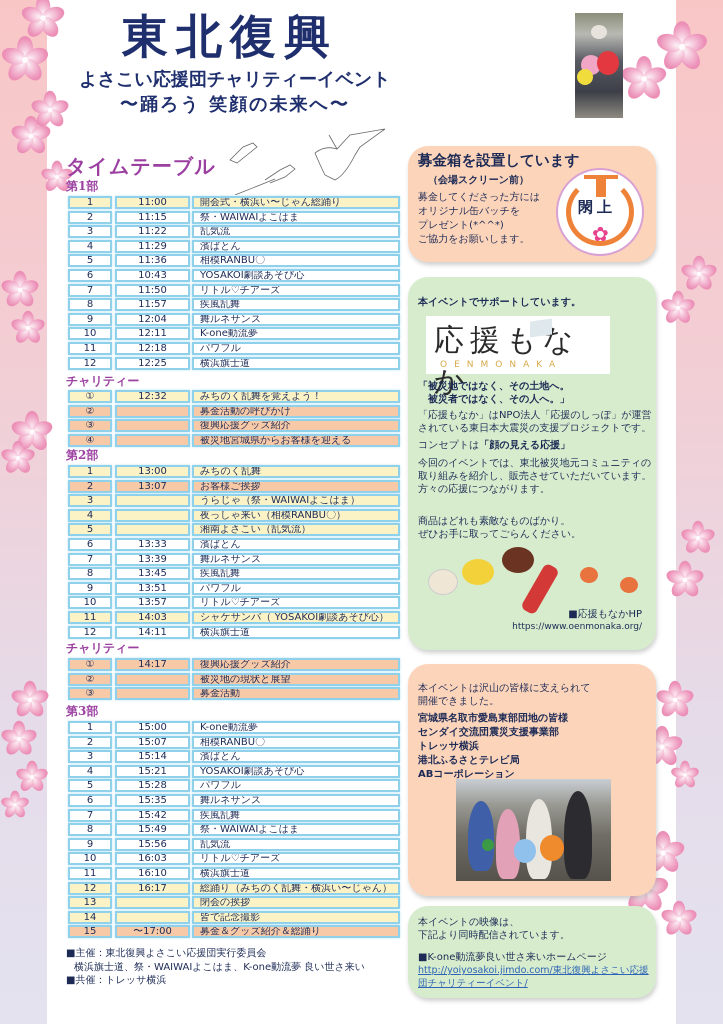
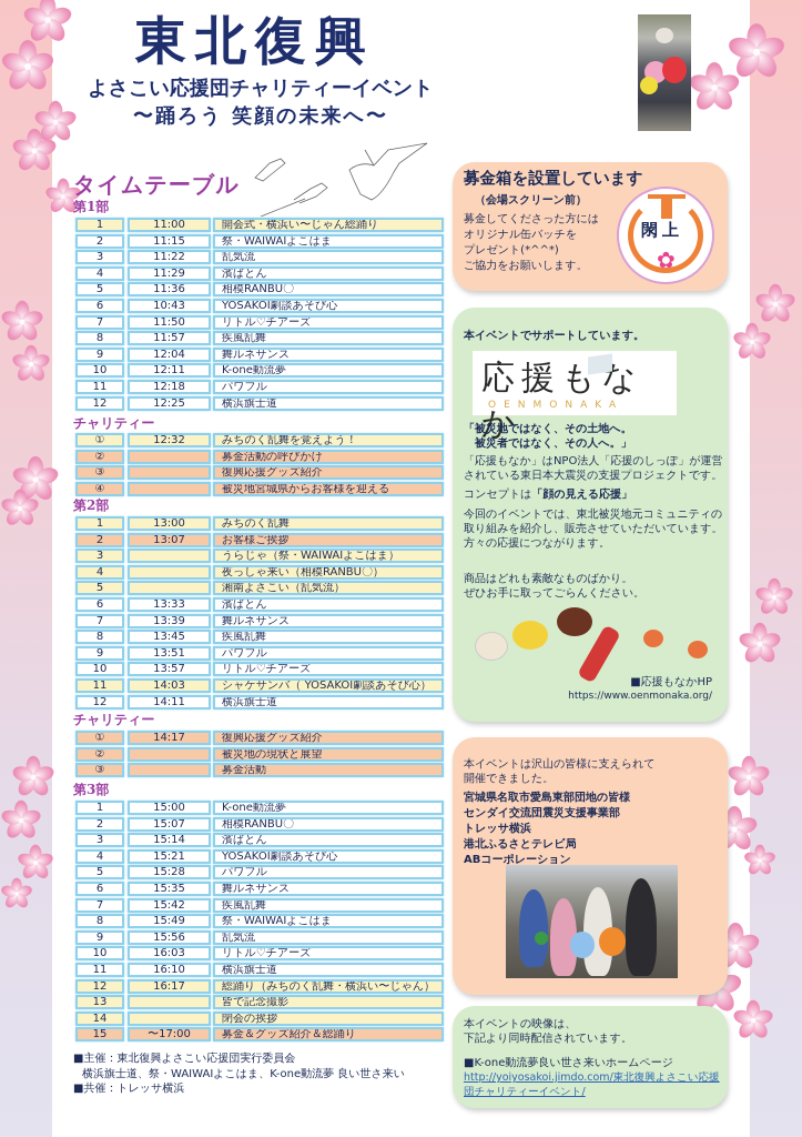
  東北復興
  よさこい応援団チャリティーイベント
  〜踊ろう 笑顔の未来へ〜
  タイムテーブル
  第1部
  1
  11:00
  開会式・横浜い〜じゃん総踊り
  2
  11:15
  祭・WAIWAIよこはま
  3
  11:22
  乱気流
  4
  11:29
  濱ばとん
  5
  11:36
  相模RANBU〇
  6
  10:43
  YOSAKOI劇談あそび心
  7
  11:50
  リトル♡チアーズ
  8
  11:57
  疾風乱舞
  9
  12:04
  舞ルネサンス
  10
  12:11
  K-one動流夢
  11
  12:18
  パワフル
  12
  12:25
  横浜旗士道
  チャリティー
  ①
  12:32
  みちのく乱舞を覚えよう！
  ②
  募金活動の呼びかけ
  ③
  復興応援グッズ紹介
  ④
  被災地宮城県からお客様を迎える
  第2部
  1
  13:00
  みちのく乱舞
  2
  13:07
  お客様ご挨拶
  3
  うらじゃ（祭・WAIWAIよこはま）
  4
  夜っしゃ来い（相模RANBU〇）
  5
  湘南よさこい（乱気流）
  6
  13:33
  濱ばとん
  7
  13:39
  舞ルネサンス
  8
  13:45
  疾風乱舞
  9
  13:51
  パワフル
  10
  13:57
  リトル♡チアーズ
  11
  14:03
  シャケサンバ（ YOSAKOI劇談あそび心）
  12
  14:11
  横浜旗士道
  チャリティー
  ①
  14:17
  復興応援グッズ紹介
  ②
  被災地の現状と展望
  ③
  募金活動
  第3部
  1
  15:00
  K-one動流夢
  2
  15:07
  相模RANBU〇
  3
  15:14
  濱ばとん
  4
  15:21
  YOSAKOI劇談あそび心
  5
  15:28
  パワフル
  6
  15:35
  舞ルネサンス
  7
  15:42
  疾風乱舞
  8
  15:49
  祭・WAIWAIよこはま
  9
  15:56
  乱気流
  10
  16:03
  リトル♡チアーズ
  11
  16:10
  横浜旗士道
  12
  16:17
  総踊り（みちのく乱舞・横浜い〜じゃん）
  13
- 閉会の挨拶
+ 皆で記念撮影
  14
- 皆で記念撮影
+ 閉会の挨拶
  15
  〜17:00
  募金＆グッズ紹介＆総踊り
  ■主催：東北復興よさこい応援団実行委員会
  横浜旗士道、祭・WAIWAIよこはま、K-one動流夢 良い世さ来い
  ■共催：トレッサ横浜
  募金箱を設置しています
  （会場スクリーン前）
  募金してくださった方には
  オリジナル缶バッチを
  プレゼント(*^^*)
  ご協力をお願いします。
  閖上
  ✿
  本イベントでサポートしています。
  応援もなか
  OENMONAKA
  「被災地ではなく、その土地へ。
  被災者ではなく、その人へ。」
  「応援もなか」はNPO法人「応援のしっぽ」が運営
  されている東日本大震災の支援プロジェクトです。
  コンセプトは「顔の見える応援」
  今回のイベントでは、東北被災地元コミュニティの
  取り組みを紹介し、販売させていただいています。
  方々の応援につながります。
  商品はどれも素敵なものばかり。
  ぜひお手に取ってごらんください。
  ■応援もなかHP
  https://www.oenmonaka.org/
  本イベントは沢山の皆様に支えられて
  開催できました。
  宮城県名取市愛島東部団地の皆様
  センダイ交流団震災支援事業部
  トレッサ横浜
  港北ふるさとテレビ局
  ABコーポレーション
  本イベントの映像は、
  下記より同時配信されています。
  ■K-one動流夢良い世さ来いホームページ
  http://yoiyosakoi.jimdo.com/東北復興よさこい応援団チャリティーイベント/
